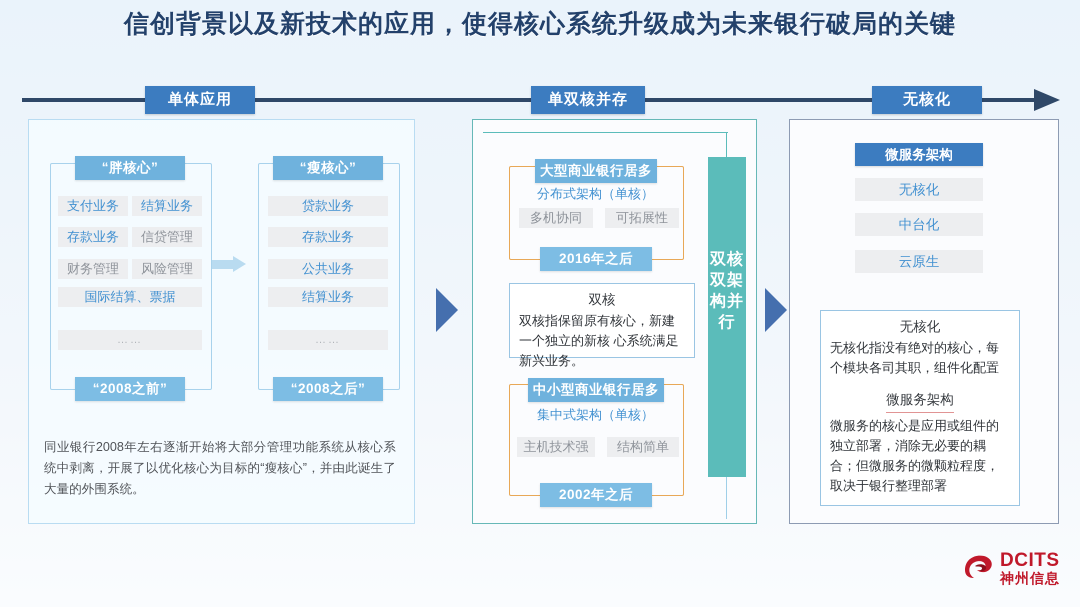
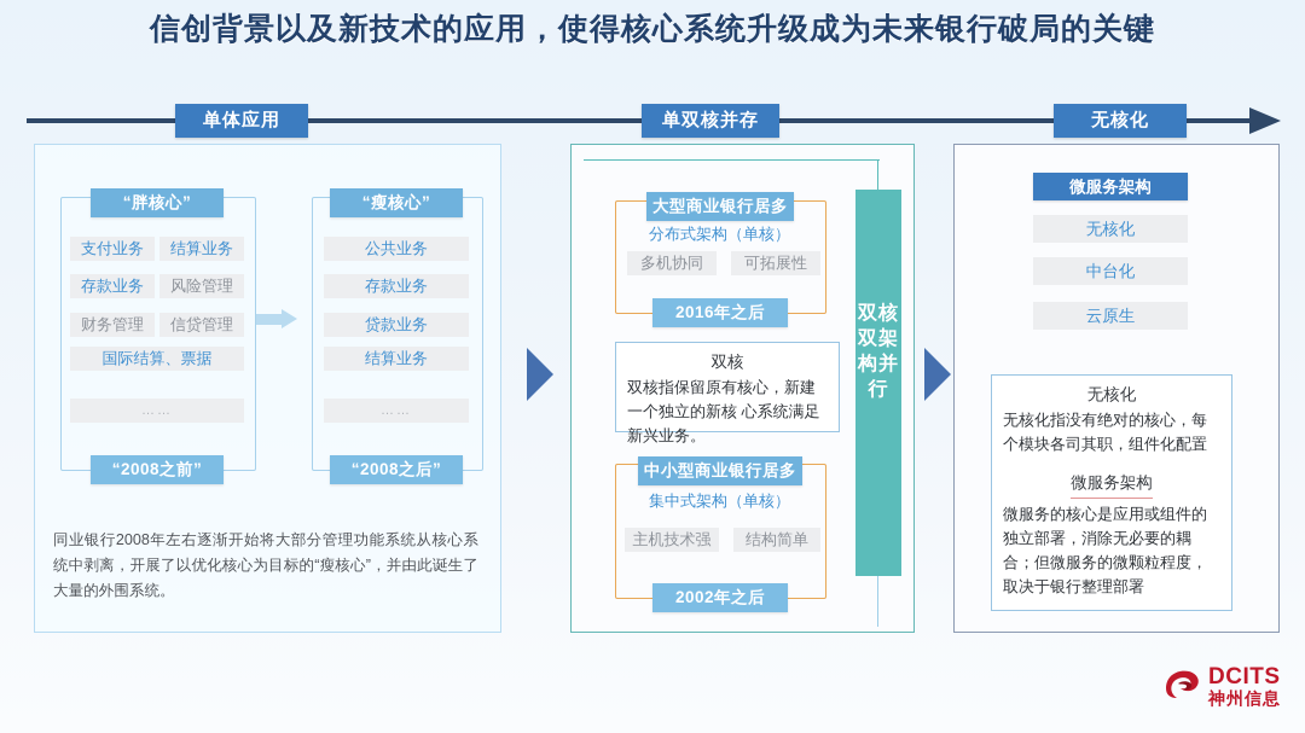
  信创背景以及新技术的应用，使得核心系统升级成为未来银行破局的关键
  单体应用
  单双核并存
  无核化
  “胖核心”
  支付业务
  结算业务
  存款业务
- 信贷管理
+ 风险管理
  财务管理
- 风险管理
+ 信贷管理
  国际结算、票据
  ……
  “2008之前”
  “瘦核心”
- 贷款业务
+ 公共业务
  存款业务
- 公共业务
+ 贷款业务
  结算业务
  ……
  “2008之后”
  同业银行2008年左右逐渐开始将大部分管理功能系统从核心系统中剥离，开展了以优化核心为目标的“瘦核心”，并由此诞生了大量的外围系统。
  双核双架构并行
  大型商业银行居多
  分布式架构（单核）
  多机协同
  可拓展性
  2016年之后
  双核
  双核指保留原有核心，新建一个独立的新核 心系统满足新兴业务。
  中小型商业银行居多
  集中式架构（单核）
  主机技术强
  结构简单
  2002年之后
  微服务架构
  无核化
  中台化
  云原生
  无核化
  无核化指没有绝对的核心，每个模块各司其职，组件化配置
  微服务架构
  微服务的核心是应用或组件的独立部署，消除无必要的耦合；但微服务的微颗粒程度，取决于银行整理部署
  DCITS
  神州信息
